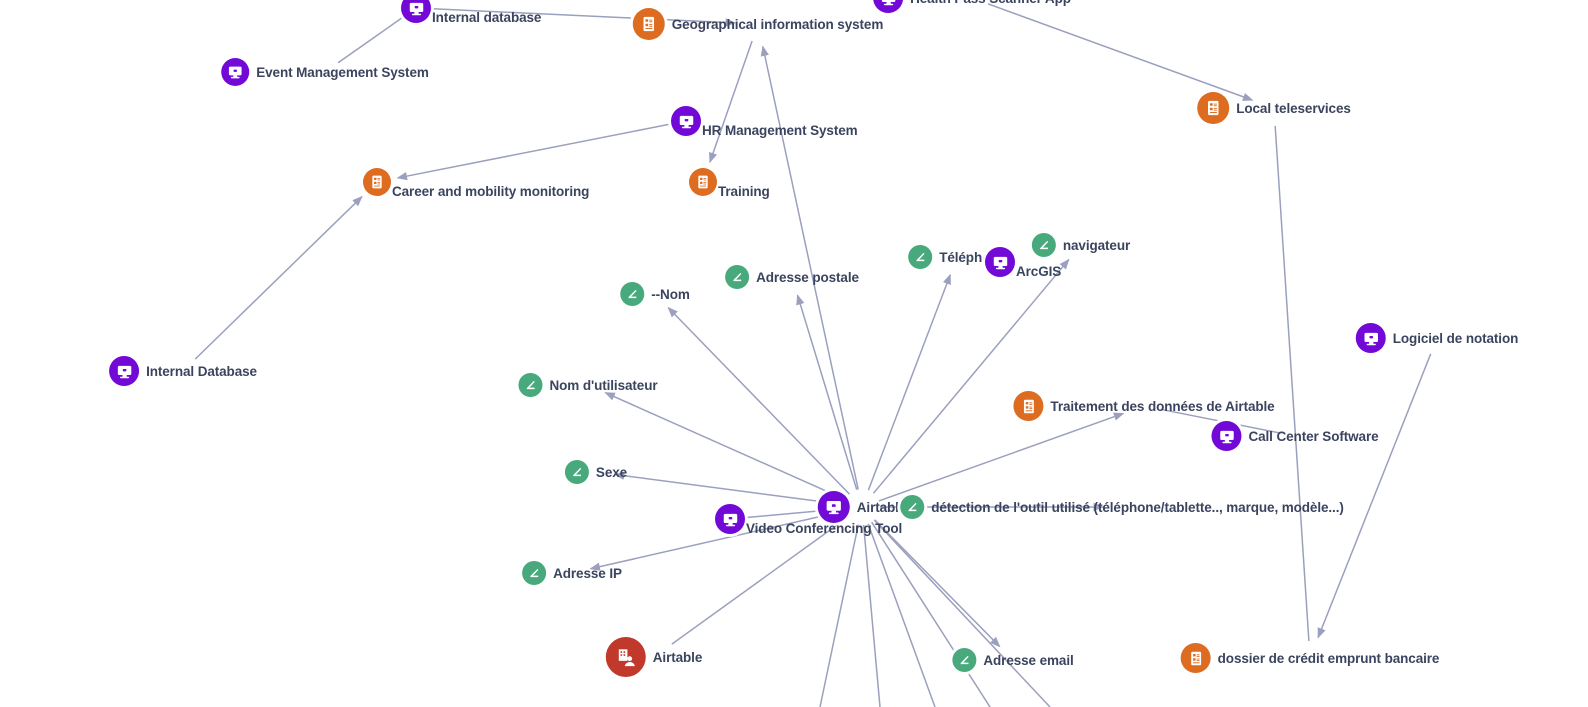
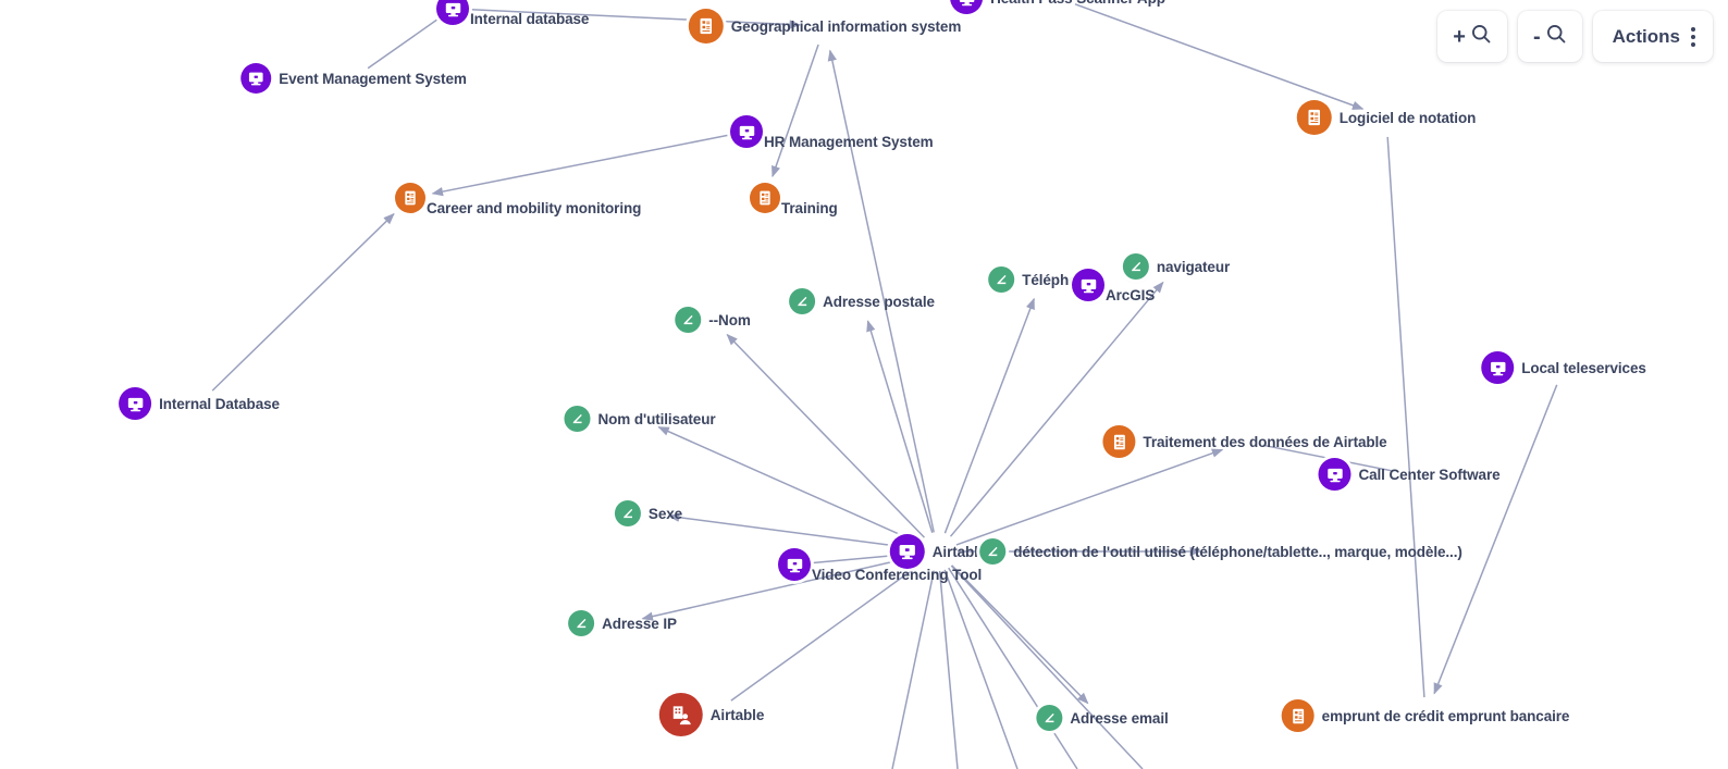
  Internal database
  Geographical information system
  Event Management System
- Local teleservices
+ Logiciel de notation
  HR Management System
  Career and mobility monitoring
  Training
  navigateur
  ArcGIS
  Adresse postale
  --Nom
- Logiciel de notation
+ Local teleservices
  Internal Database
  Nom d'utilisateur
  Traitement des données de Airtable
  Call Center Software
  Sexe
  Airtabl
  détection de l'outil utilisé (téléphone/tablette.., marque, modèle...)
  Video Conferencing Tool
  Adresse IP
  Adresse email
- dossier de crédit emprunt bancaire
+ emprunt de crédit emprunt bancaire
  Airtable
+ +
+ -
+ Actions
